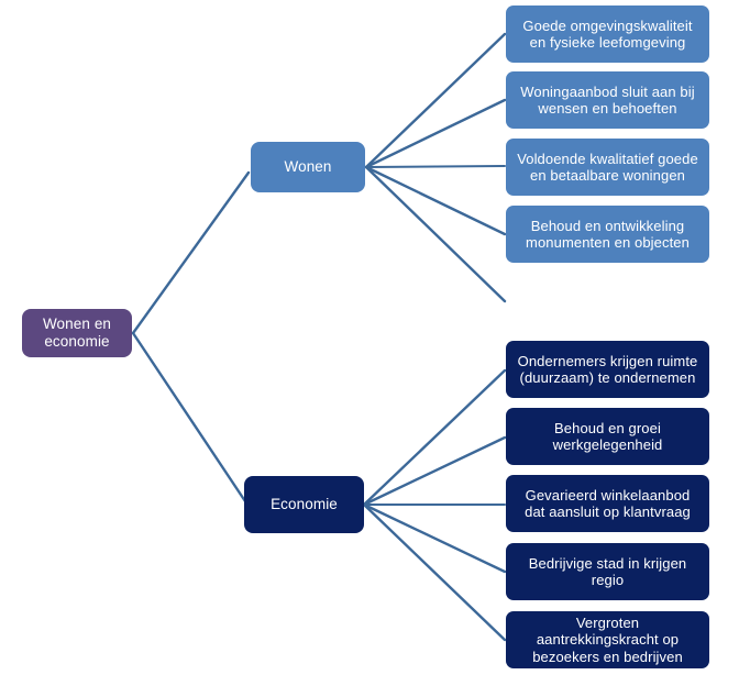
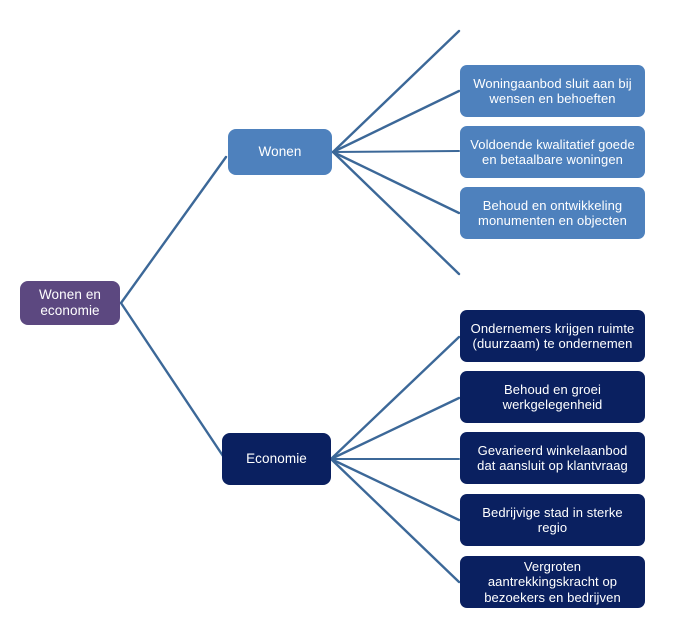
  Wonen en economie
  Wonen
  Economie
- Goede omgevingskwaliteit en fysieke leefomgeving
  Woningaanbod sluit aan bij wensen en behoeften
  Voldoende kwalitatief goede en betaalbare woningen
  Behoud en ontwikkeling monumenten en objecten
  Ondernemers krijgen ruimte (duurzaam) te ondernemen
  Behoud en groei werkgelegenheid
  Gevarieerd winkelaanbod dat aansluit op klantvraag
- Bedrijvige stad in krijgen regio
+ Bedrijvige stad in sterke regio
  Vergroten aantrekkingskracht op bezoekers en bedrijven
